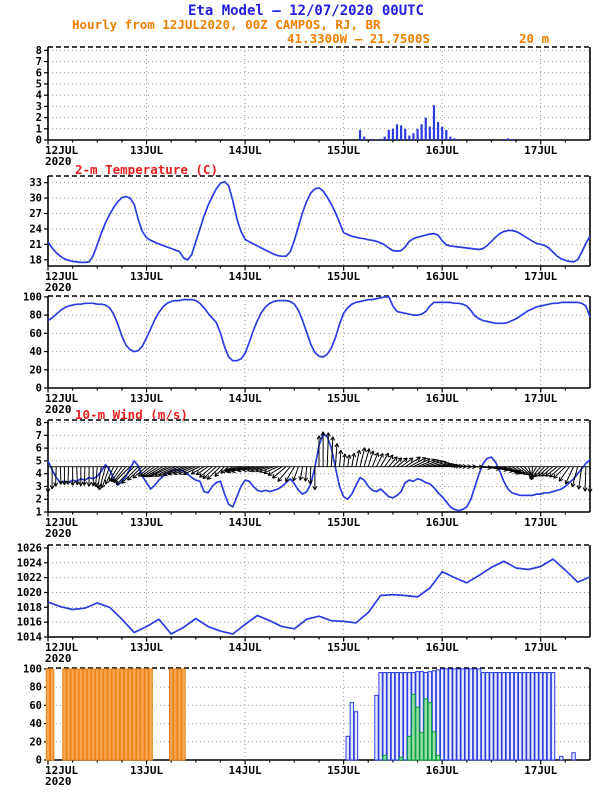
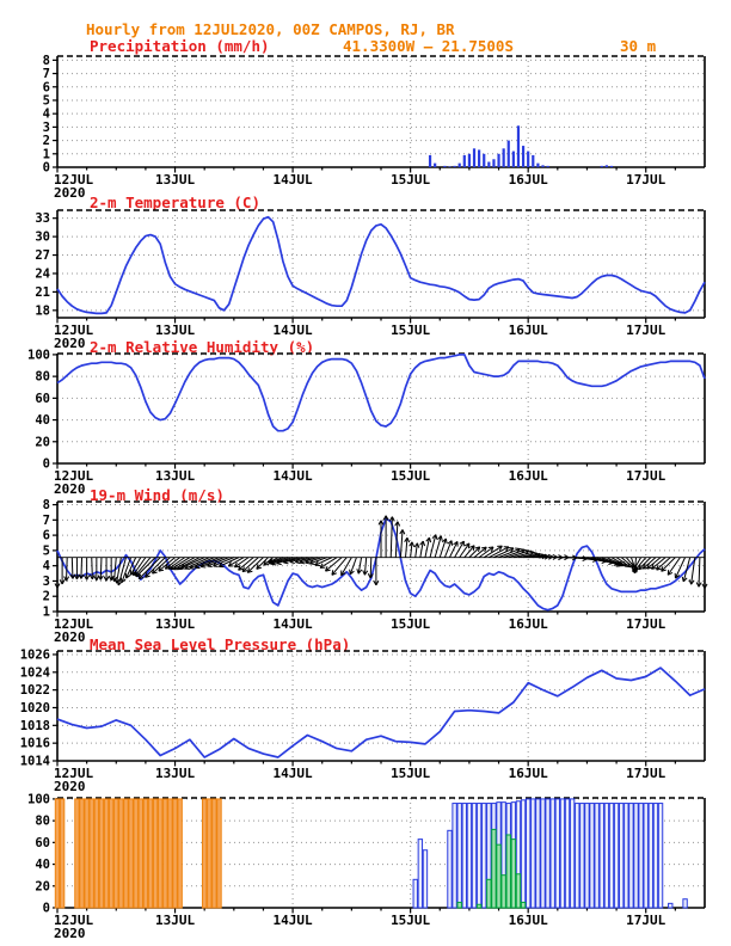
- Eta Model — 12/07/2020 00UTC
  Hourly from 12JUL2020, 00Z CAMPOS, RJ, BR
+ Precipitation (mm/h)
  41.3300W — 21.7500S
- 20 m
+ 30 m
  2-m Temperature (C)
+ 2-m Relative Humidity (%)
- 10-m Wind (m/s)
+ 19-m Wind (m/s)
+ Mean Sea Level Pressure (hPa)
  0
  1
  2
  3
  4
  5
  6
  7
  8
  12JUL
  2020
  13JUL
  14JUL
  15JUL
  16JUL
  17JUL
  18
  21
  24
  27
  30
  33
  12JUL
  2020
  13JUL
  14JUL
  15JUL
  16JUL
  17JUL
  0
  20
  40
  60
  80
  100
  12JUL
  2020
  13JUL
  14JUL
  15JUL
  16JUL
  17JUL
  1
  2
  3
  4
  5
  6
  7
  8
  12JUL
  2020
  13JUL
  14JUL
  15JUL
  16JUL
  17JUL
  1014
  1016
  1018
  1020
  1022
  1024
  1026
  12JUL
  2020
  13JUL
  14JUL
  15JUL
  16JUL
  17JUL
  0
  20
  40
  60
  80
  100
  12JUL
  2020
  13JUL
  14JUL
  15JUL
  16JUL
  17JUL
